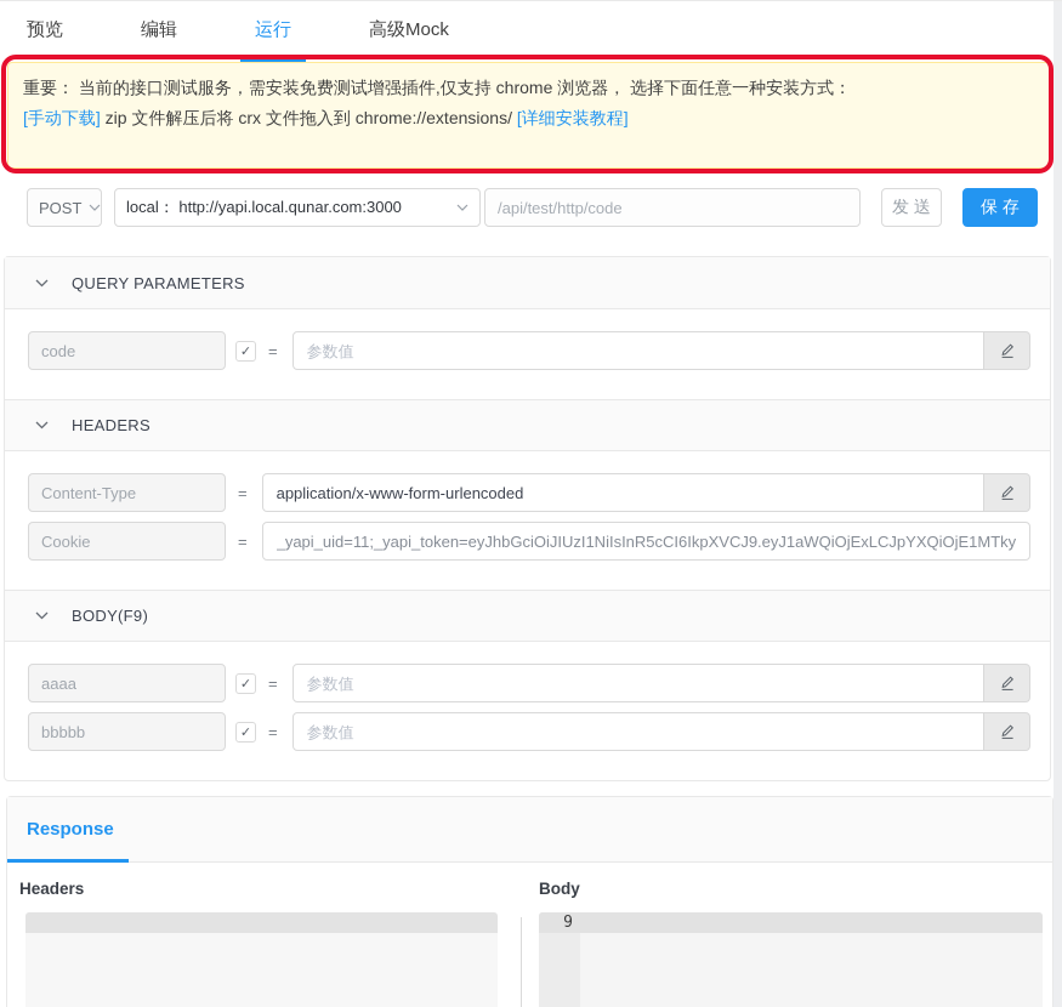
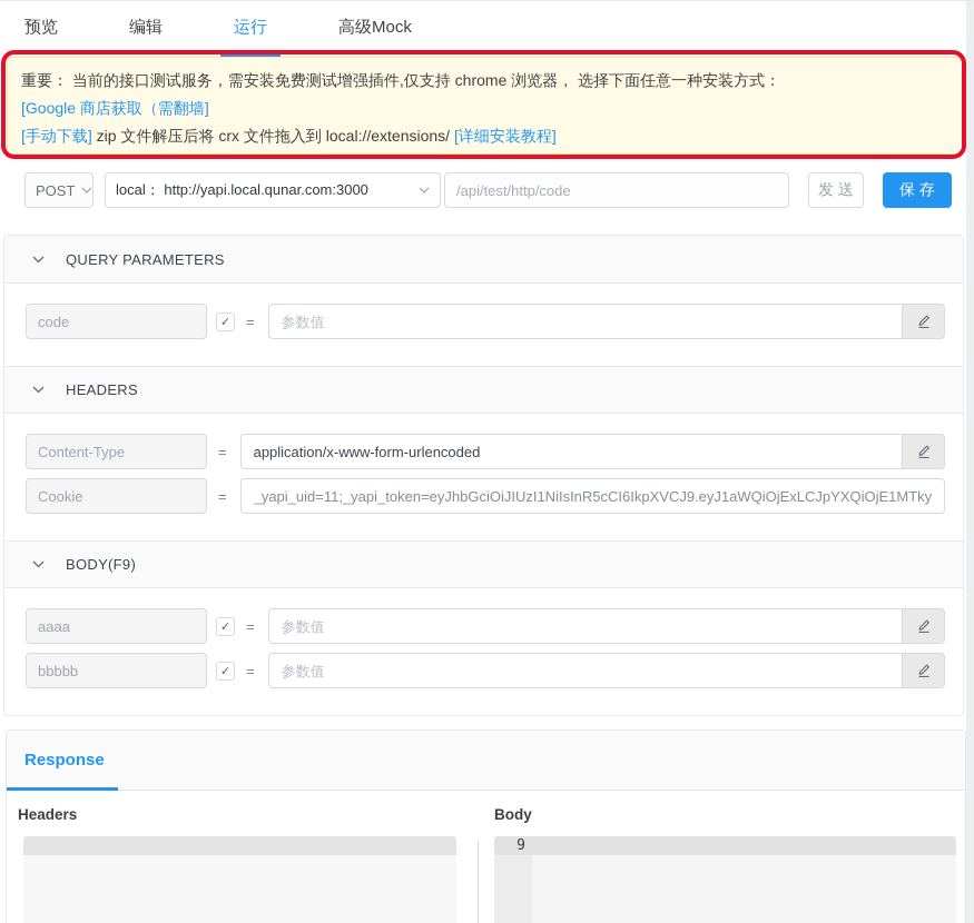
  预览
  编辑
  运行
  高级Mock
  重要： 当前的接口测试服务，需安装免费测试增强插件,仅支持 chrome 浏览器， 选择下面任意一种安装方式：
+ [Google 商店获取（需翻墙]
- [手动下载] zip 文件解压后将 crx 文件拖入到 chrome://extensions/ [详细安装教程]
+ [手动下载] zip 文件解压后将 crx 文件拖入到 local://extensions/ [详细安装教程]
  POST
  local： http://yapi.local.qunar.com:3000
  /api/test/http/code
  发 送
  保 存
  QUERY PARAMETERS
  code
  ✓
  =
  参数值
  HEADERS
  Content-Type
  =
  application/x-www-form-urlencoded
  Cookie
  =
  _yapi_uid=11;_yapi_token=eyJhbGciOiJIUzI1NiIsInR5cCI6IkpXVCJ9.eyJ1aWQiOjExLCJpYXQiOjE1MTky
  BODY(F9)
  aaaa
  ✓
  =
  参数值
  bbbbb
  ✓
  =
  参数值
  Response
  Headers
  Body
  9
